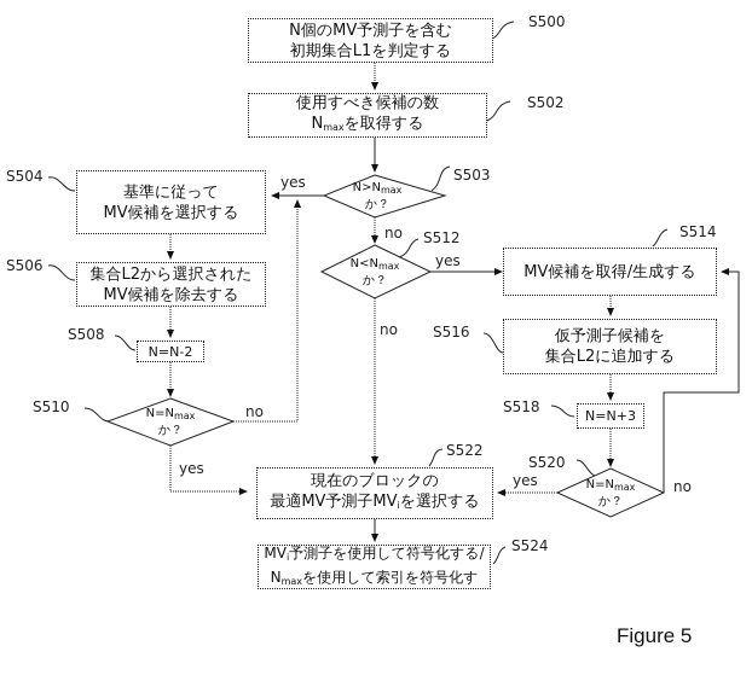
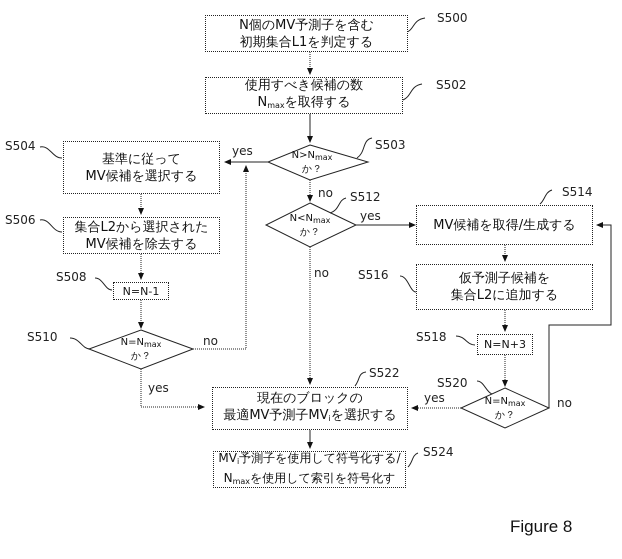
  N個のMV予測子を含む
  初期集合L1を判定する
  使用すべき候補の数
  Nmaxを取得する
  基準に従って
  MV候補を選択する
  集合L2から選択された
  MV候補を除去する
- N=N-2
+ N=N-1
  MV候補を取得/生成する
  仮予測子候補を
  集合L2に追加する
  N=N+3
  現在のブロックの
  最適MV予測子MViを選択する
  MVi予測子を使用して符号化する/
  Nmaxを使用して索引を符号化す
  N>Nmax
  か？
  N<Nmax
  か？
  N=Nmax
  か？
  N=Nmax
  か？
  yes
  no
  yes
  no
  no
  yes
  yes
  no
  S500
  S502
  S503
  S504
  S506
  S508
  S510
  S512
  S514
  S516
  S518
  S520
  S522
  S524
- Figure 5
+ Figure 8
